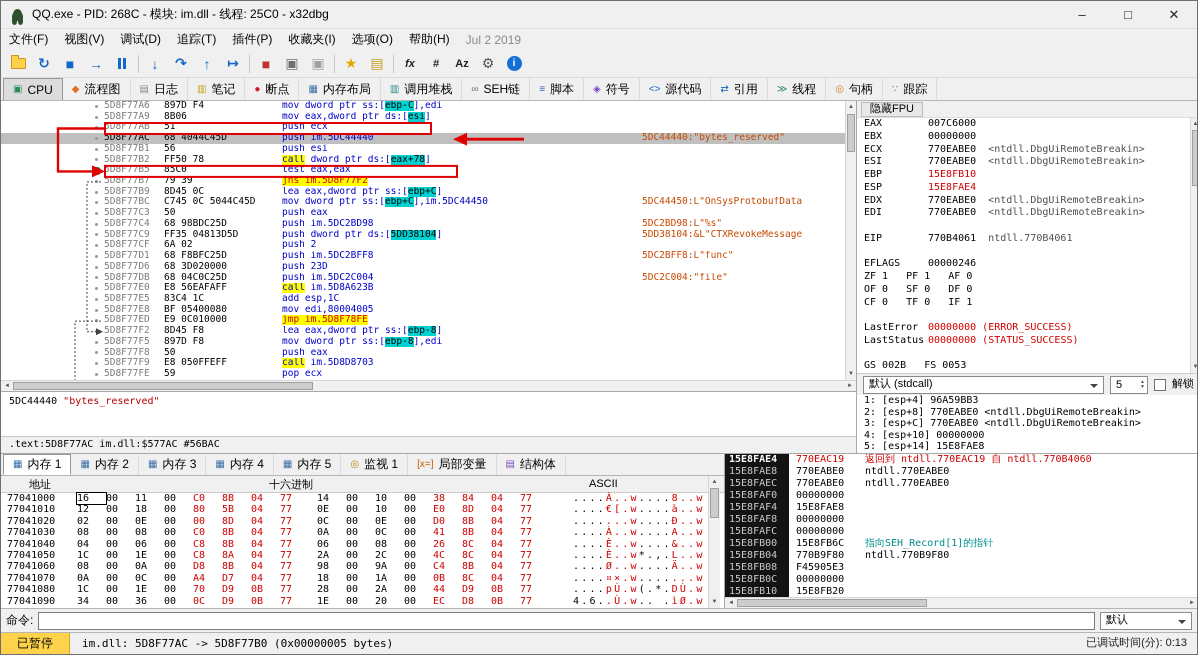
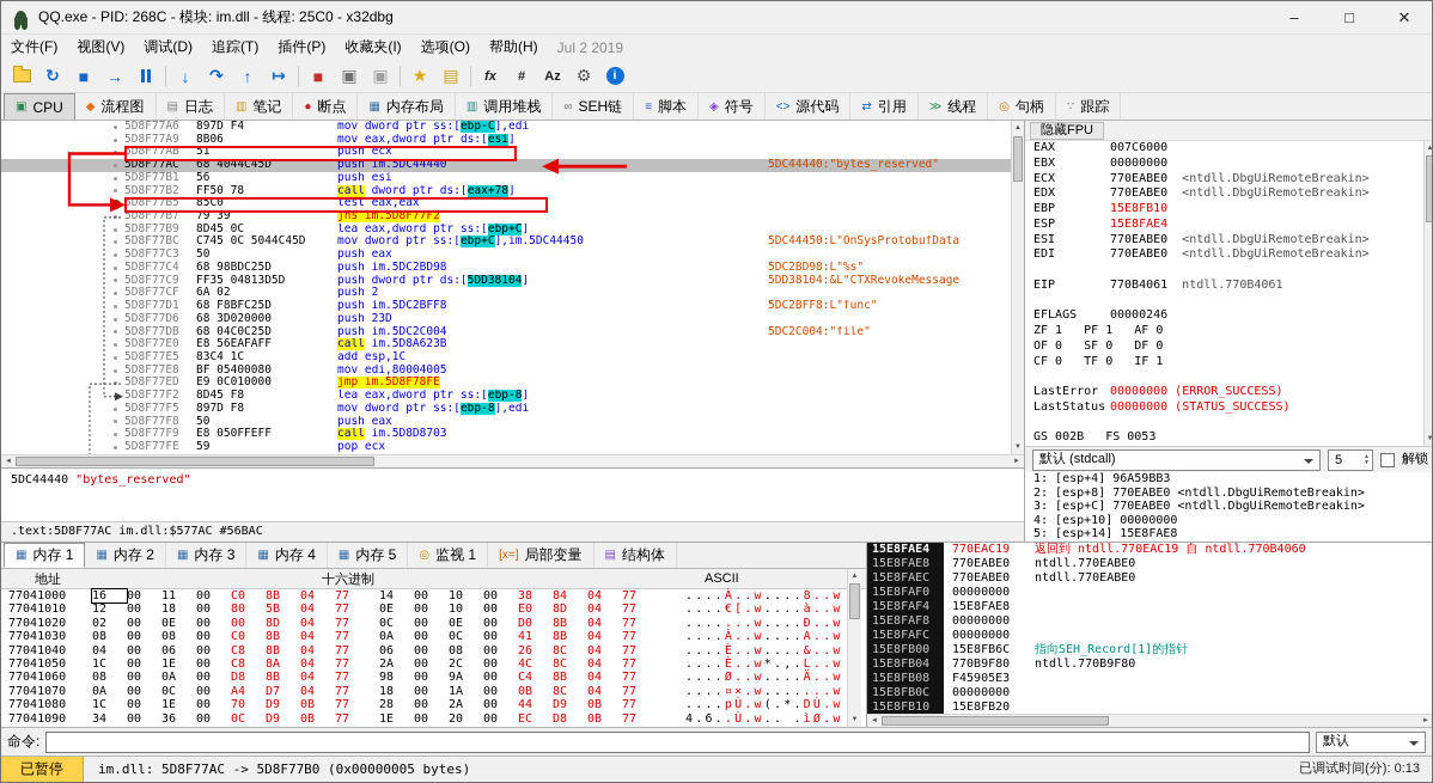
  QQ.exe - PID: 268C - 模块: im.dll - 线程: 25C0 - x32dbg
  –
  □
  ✕
  文件(F)
  视图(V)
  调试(D)
  追踪(T)
  插件(P)
  收藏夹(I)
  选项(O)
  帮助(H)
  Jul 2 2019
  ↻
  ■
  →
  ↓
  ↷
  ↑
  ↦
  ■
  ▣
  ▣
  ★
  ▤
  fx
  #
  Az
  ⚙
  i
  ▣
  CPU
  ◆
  流程图
  ▤
  日志
  ▥
  笔记
  ●
  断点
  ▦
  内存布局
  ▥
  调用堆栈
  ∞
  SEH链
  ≡
  脚本
  ◈
  符号
  <>
  源代码
  ⇄
  引用
  ≫
  线程
  ◎
  句柄
  ∵
  跟踪
  5D8F77A6
  897D F4
  mov dword ptr ss:[ebp-C],edi
  5D8F77A9
  8B06
  mov eax,dword ptr ds:[esi]
  5D8F77AB
  51
  push ecx
  5D8F77AC
  68 4044C45D
  push im.5DC44440
  5DC44440:"bytes_reserved"
  5D8F77B1
  56
  push esi
  5D8F77B2
  FF50 78
  call dword ptr ds:[eax+78]
  5D8F77B5
  85C0
  test eax,eax
  5D8F77B7
  79 39
  jns im.5D8F77F2
  5D8F77B9
  8D45 0C
  lea eax,dword ptr ss:[ebp+C]
  5D8F77BC
  C745 0C 5044C45D
  mov dword ptr ss:[ebp+C],im.5DC44450
  5DC44450:L"OnSysProtobufData
  5D8F77C3
  50
  push eax
  5D8F77C4
  68 98BDC25D
  push im.5DC2BD98
  5DC2BD98:L"%s"
  5D8F77C9
  FF35 04813D5D
  push dword ptr ds:[5DD38104]
  5DD38104:&L"CTXRevokeMessage
  5D8F77CF
  6A 02
  push 2
  5D8F77D1
  68 F8BFC25D
  push im.5DC2BFF8
  5DC2BFF8:L"func"
  5D8F77D6
  68 3D020000
  push 23D
  5D8F77DB
  68 04C0C25D
  push im.5DC2C004
  5DC2C004:"file"
  5D8F77E0
  E8 56EAFAFF
  call im.5D8A623B
  5D8F77E5
  83C4 1C
  add esp,1C
  5D8F77E8
  BF 05400080
  mov edi,80004005
  5D8F77ED
  E9 0C010000
  jmp im.5D8F78FE
  5D8F77F2
  8D45 F8
  lea eax,dword ptr ss:[ebp-8]
  5D8F77F5
  897D F8
  mov dword ptr ss:[ebp-8],edi
  5D8F77F8
  50
  push eax
  5D8F77F9
  E8 050FFEFF
  call im.5D8D8703
  5D8F77FE
  59
  pop ecx
  隐藏FPU
  EAX 007C6000
  EBX 00000000
  ECX 770EABE0 <ntdll.DbgUiRemoteBreakin>
- ESI 770EABE0 <ntdll.DbgUiRemoteBreakin>
+ EDX 770EABE0 <ntdll.DbgUiRemoteBreakin>
  EBP 15E8FB10
  ESP 15E8FAE4
- EDX 770EABE0 <ntdll.DbgUiRemoteBreakin>
+ ESI 770EABE0 <ntdll.DbgUiRemoteBreakin>
  EDI 770EABE0 <ntdll.DbgUiRemoteBreakin>
  EIP 770B4061 ntdll.770B4061
  EFLAGS 00000246
  ZF 1 PF 1 AF 0
  OF 0 SF 0 DF 0
  CF 0 TF 0 IF 1
  LastError 00000000 (ERROR_SUCCESS)
  LastStatus 00000000 (STATUS_SUCCESS)
  GS 002B FS 0053
  默认 (stdcall)
  5
  解锁
  1: [esp+4] 96A59BB3
  2: [esp+8] 770EABE0 <ntdll.DbgUiRemoteBreakin>
  3: [esp+C] 770EABE0 <ntdll.DbgUiRemoteBreakin>
  4: [esp+10] 00000000
  5: [esp+14] 15E8FAE8
  5DC44440 "bytes_reserved"
  .text:5D8F77AC im.dll:$577AC #56BAC
  ▦
  内存 1
  ▦
  内存 2
  ▦
  内存 3
  ▦
  内存 4
  ▦
  内存 5
  ◎
  监视 1
  [x=]
  局部变量
  ▤
  结构体
  地址
  十六进制
  ASCII
  77041000 16 00 11 00 C0 8B 04 77 14 00 10 00 38 84 04 77
  ....À..w....8..w
  77041010 12 00 18 00 80 5B 04 77 0E 00 10 00 E0 8D 04 77
  ....€[.w....à..w
  77041020 02 00 0E 00 00 8D 04 77 0C 00 0E 00 D0 8B 04 77
  .......w....Ð..w
  77041030 08 00 08 00 C0 8B 04 77 0A 00 0C 00 41 8B 04 77
  ....À..w....A..w
  77041040 04 00 06 00 C8 8B 04 77 06 00 08 00 26 8C 04 77
  ....È..w....&..w
  77041050 1C 00 1E 00 C8 8A 04 77 2A 00 2C 00 4C 8C 04 77
  ....È..w*.,.L..w
  77041060 08 00 0A 00 D8 8B 04 77 98 00 9A 00 C4 8B 04 77
  ....Ø..w....Ä..w
  77041070 0A 00 0C 00 A4 D7 04 77 18 00 1A 00 0B 8C 04 77
  ....¤×.w.......w
  77041080 1C 00 1E 00 70 D9 0B 77 28 00 2A 00 44 D9 0B 77
  ....pÙ.w(.*.DÙ.w
  77041090 34 00 36 00 0C D9 0B 77 1E 00 20 00 EC D8 0B 77
  4.6..Ù.w.. .ìØ.w
  15E8FAE4
  770EAC19
  返回到 ntdll.770EAC19 自 ntdll.770B4060
  15E8FAE8
  770EABE0
  ntdll.770EABE0
  15E8FAEC
  770EABE0
  ntdll.770EABE0
  15E8FAF0
  00000000
  15E8FAF4
  15E8FAE8
  15E8FAF8
  00000000
  15E8FAFC
  00000000
  15E8FB00
  15E8FB6C
  指向SEH_Record[1]的指针
  15E8FB04
  770B9F80
  ntdll.770B9F80
  15E8FB08
  F45905E3
  15E8FB0C
  00000000
  15E8FB10
  15E8FB20
  命令:
  默认
  已暂停
  im.dll: 5D8F77AC -> 5D8F77B0 (0x00000005 bytes)
  已调试时间(分): 0:13
